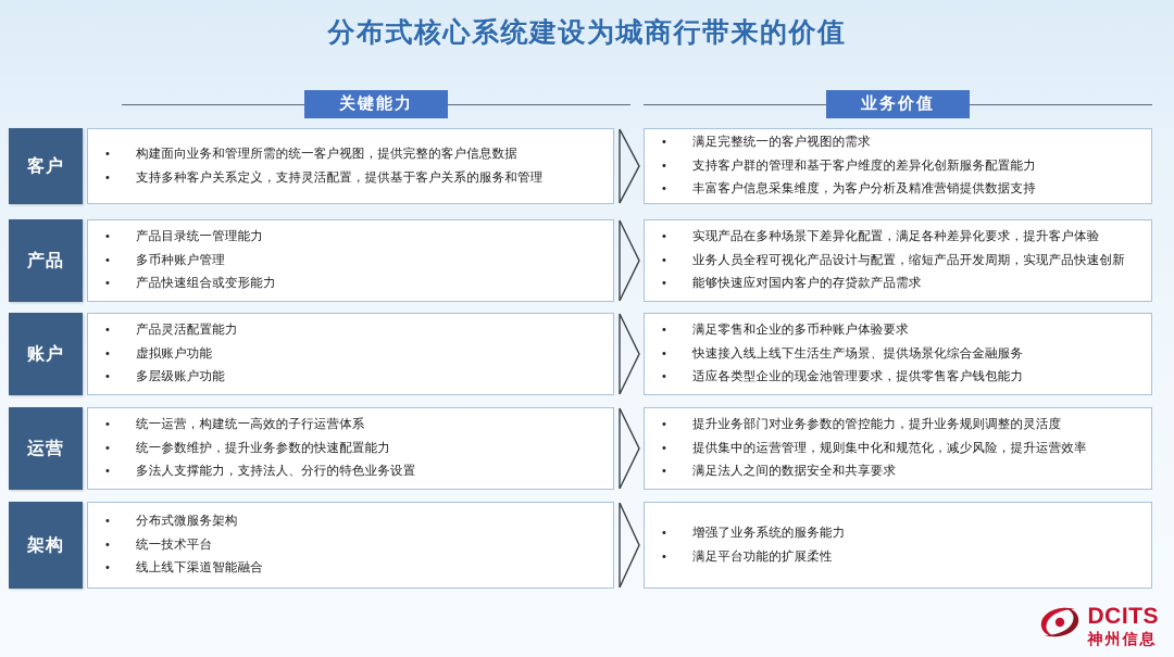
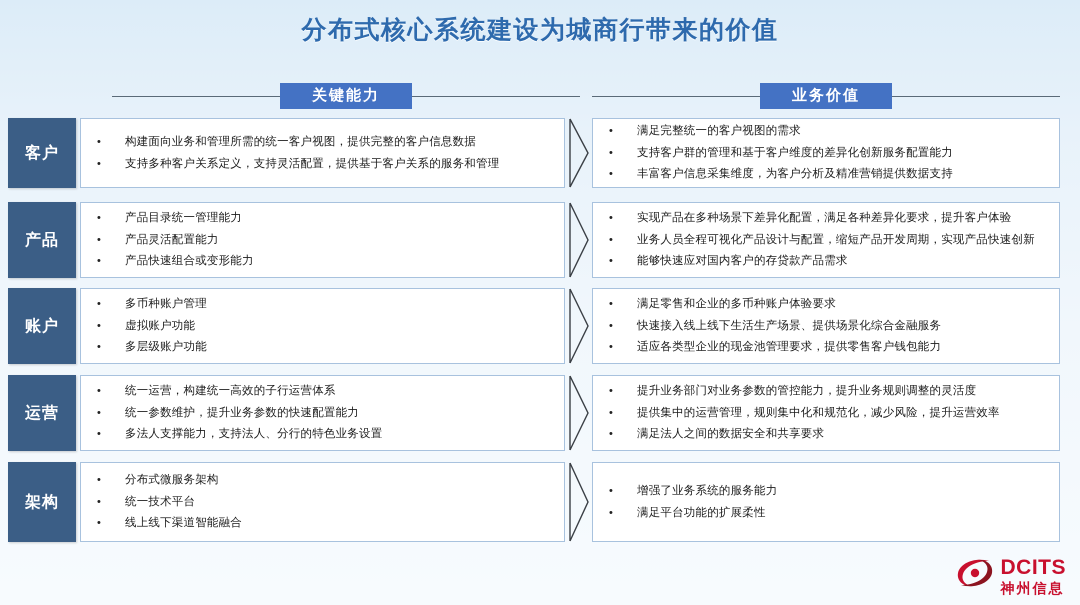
  分布式核心系统建设为城商行带来的价值
  关键能力
  业务价值
  客户
  •
  构建面向业务和管理所需的统一客户视图，提供完整的客户信息数据
  •
  支持多种客户关系定义，支持灵活配置，提供基于客户关系的服务和管理
  •
  满足完整统一的客户视图的需求
  •
  支持客户群的管理和基于客户维度的差异化创新服务配置能力
  •
  丰富客户信息采集维度，为客户分析及精准营销提供数据支持
  产品
  •
  产品目录统一管理能力
  •
- 多币种账户管理
+ 产品灵活配置能力
  •
  产品快速组合或变形能力
  •
  实现产品在多种场景下差异化配置，满足各种差异化要求，提升客户体验
  •
  业务人员全程可视化产品设计与配置，缩短产品开发周期，实现产品快速创新
  •
  能够快速应对国内客户的存贷款产品需求
  账户
  •
- 产品灵活配置能力
+ 多币种账户管理
  •
  虚拟账户功能
  •
  多层级账户功能
  •
  满足零售和企业的多币种账户体验要求
  •
  快速接入线上线下生活生产场景、提供场景化综合金融服务
  •
  适应各类型企业的现金池管理要求，提供零售客户钱包能力
  运营
  •
  统一运营，构建统一高效的子行运营体系
  •
  统一参数维护，提升业务参数的快速配置能力
  •
  多法人支撑能力，支持法人、分行的特色业务设置
  •
  提升业务部门对业务参数的管控能力，提升业务规则调整的灵活度
  •
  提供集中的运营管理，规则集中化和规范化，减少风险，提升运营效率
  •
  满足法人之间的数据安全和共享要求
  架构
  •
  分布式微服务架构
  •
  统一技术平台
  •
  线上线下渠道智能融合
  •
  增强了业务系统的服务能力
  •
  满足平台功能的扩展柔性
  DCITS
  神州信息
